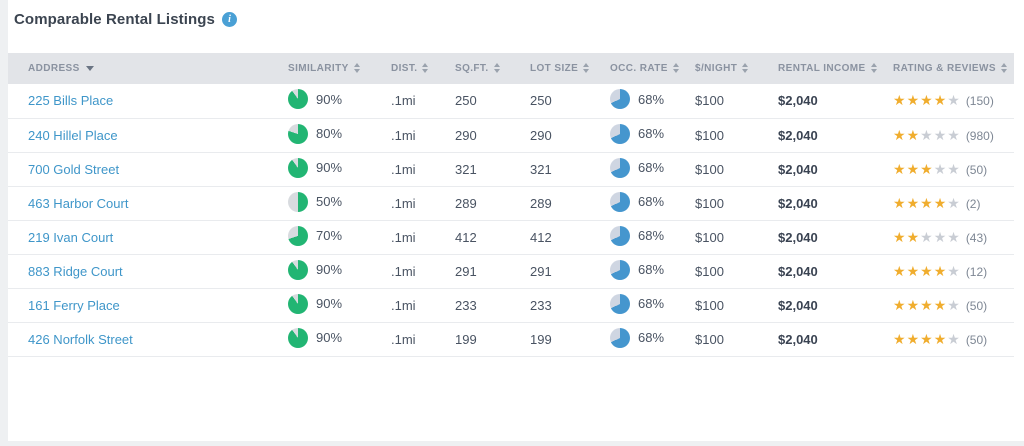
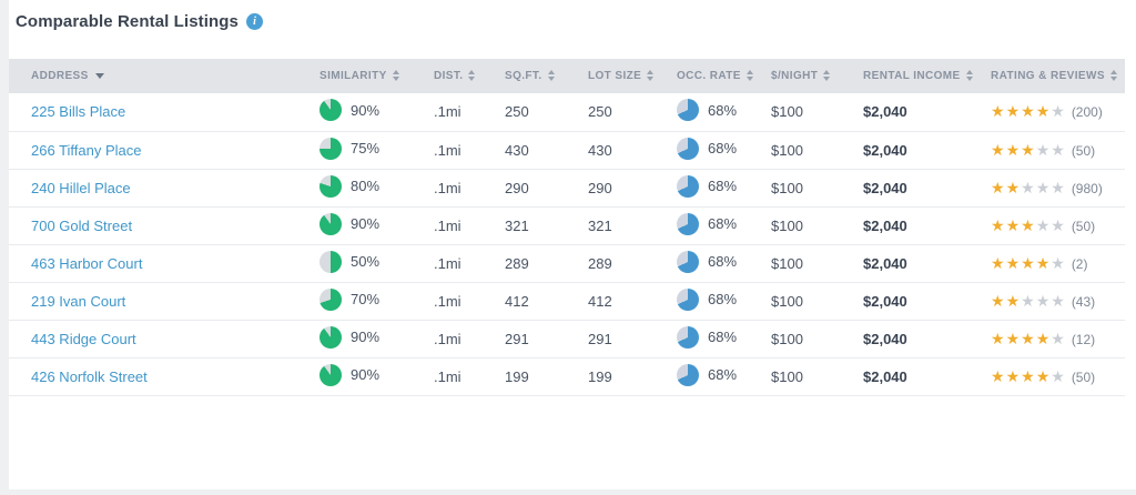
  Comparable Rental Listings
  i
  ADDRESS	SIMILARITY	DIST.	SQ.FT.	LOT SIZE	OCC. RATE	$/NIGHT	RENTAL INCOME	RATING & REVIEWS
- 225 Bills Place	90%	.1mi	250	250	68%	$100	$2,040	★★★★★ (150)
+ 225 Bills Place	90%	.1mi	250	250	68%	$100	$2,040	★★★★★ (200)
+ 266 Tiffany Place	75%	.1mi	430	430	68%	$100	$2,040	★★★★★ (50)
  240 Hillel Place	80%	.1mi	290	290	68%	$100	$2,040	★★★★★ (980)
  700 Gold Street	90%	.1mi	321	321	68%	$100	$2,040	★★★★★ (50)
  463 Harbor Court	50%	.1mi	289	289	68%	$100	$2,040	★★★★★ (2)
  219 Ivan Court	70%	.1mi	412	412	68%	$100	$2,040	★★★★★ (43)
- 883 Ridge Court	90%	.1mi	291	291	68%	$100	$2,040	★★★★★ (12)
+ 443 Ridge Court	90%	.1mi	291	291	68%	$100	$2,040	★★★★★ (12)
- 161 Ferry Place	90%	.1mi	233	233	68%	$100	$2,040	★★★★★ (50)
  426 Norfolk Street	90%	.1mi	199	199	68%	$100	$2,040	★★★★★ (50)
